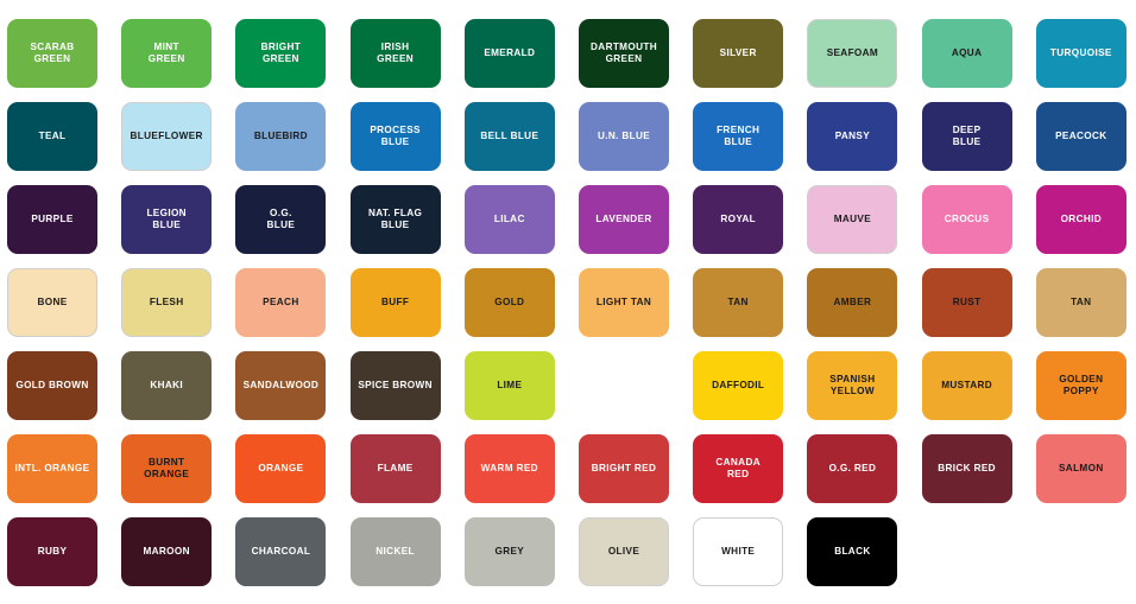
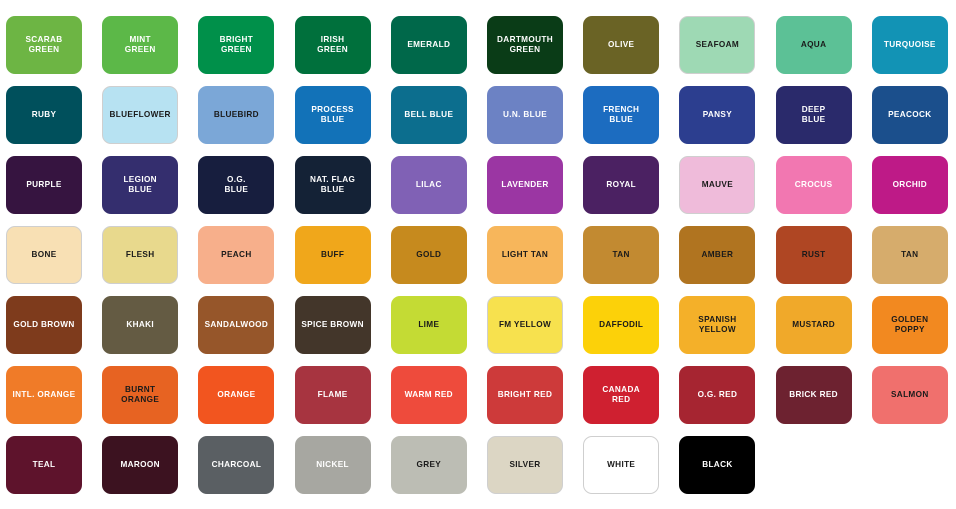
  SCARAB
  GREEN
  MINT
  GREEN
  BRIGHT
  GREEN
  IRISH
  GREEN
  EMERALD
  DARTMOUTH
  GREEN
- SILVER
+ OLIVE
  SEAFOAM
  AQUA
  TURQUOISE
- TEAL
+ RUBY
  BLUEFLOWER
  BLUEBIRD
  PROCESS
  BLUE
  BELL BLUE
  U.N. BLUE
  FRENCH
  BLUE
  PANSY
  DEEP
  BLUE
  PEACOCK
  PURPLE
  LEGION
  BLUE
  O.G.
  BLUE
  NAT. FLAG
  BLUE
  LILAC
  LAVENDER
  ROYAL
  MAUVE
  CROCUS
  ORCHID
  BONE
  FLESH
  PEACH
  BUFF
  GOLD
  LIGHT TAN
  TAN
  AMBER
  RUST
  TAN
  GOLD BROWN
  KHAKI
  SANDALWOOD
  SPICE BROWN
  LIME
+ FM YELLOW
  DAFFODIL
  SPANISH
  YELLOW
  MUSTARD
  GOLDEN
  POPPY
  INTL. ORANGE
  BURNT
  ORANGE
  ORANGE
  FLAME
  WARM RED
  BRIGHT RED
  CANADA
  RED
  O.G. RED
  BRICK RED
  SALMON
- RUBY
+ TEAL
  MAROON
  CHARCOAL
  NICKEL
  GREY
- OLIVE
+ SILVER
  WHITE
  BLACK
